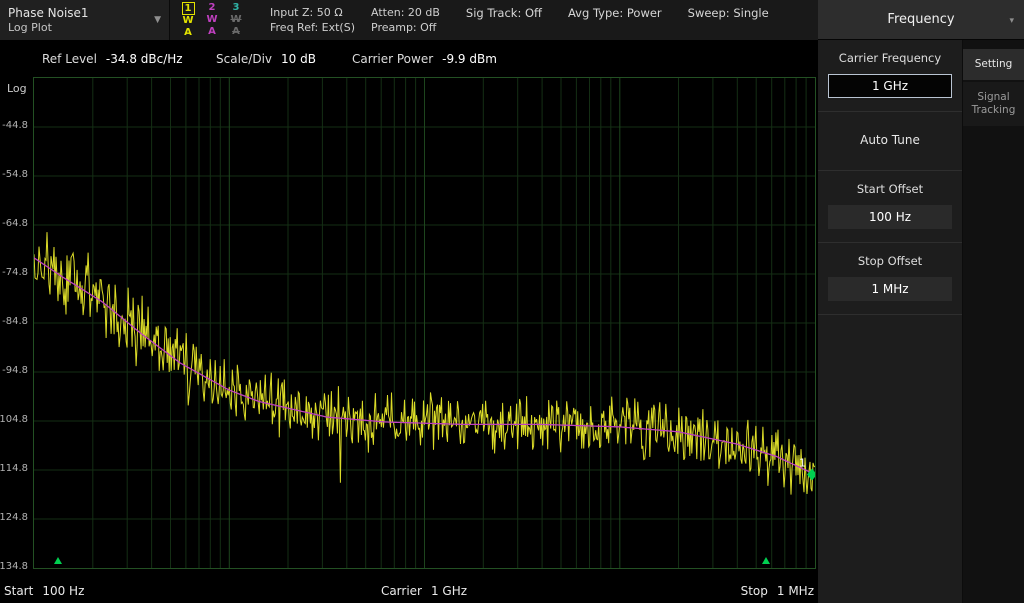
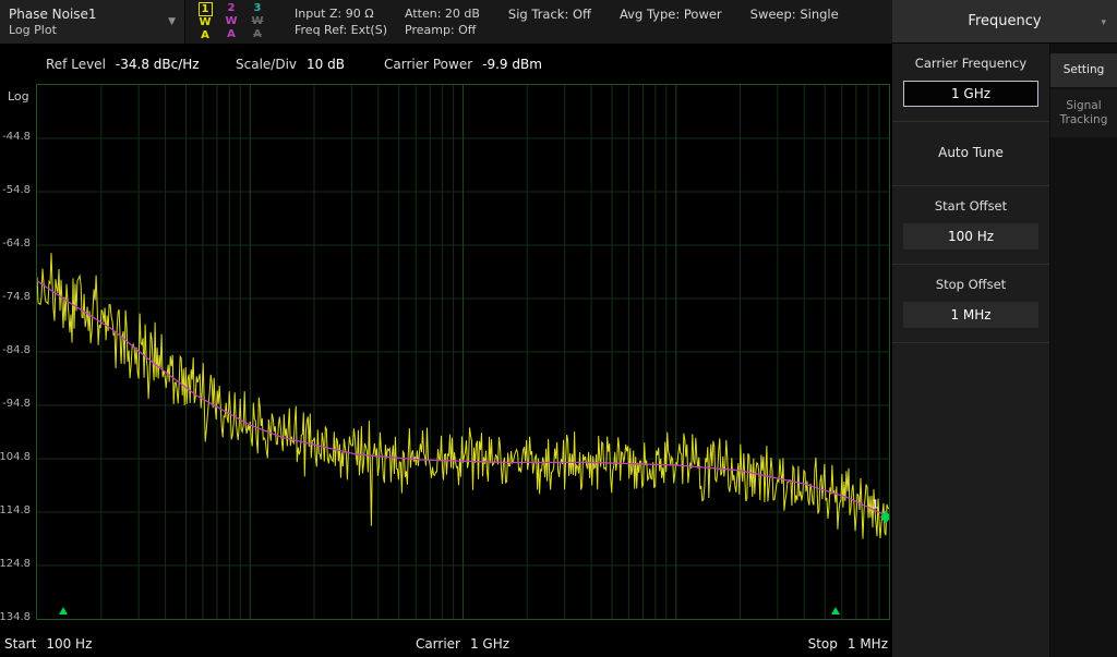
  Phase Noise1
  Log Plot
  ▼
  1
  W
  A
  2
  W
  A
  3
  W
  A
- Input Z: 50 Ω
+ Input Z: 90 Ω
  Freq Ref: Ext(S)
  Atten: 20 dB
  Preamp: Off
  Sig Track: Off
  Avg Type: Power
  Sweep: Single
  Ref Level -34.8 dBc/Hz
  Scale/Div 10 dB
  Carrier Power -9.9 dBm
  Log
  -44.8
  -54.8
  -64.8
  -74.8
  -84.8
  -94.8
  104.8
  114.8
  124.8
  134.8
  1
  Start 100 Hz
  Carrier 1 GHz
  Stop 1 MHz
  Frequency
  ▾
  Carrier Frequency
  1 GHz
  Auto Tune
  Start Offset
  100 Hz
  Stop Offset
  1 MHz
  Setting
  Signal Tracking
